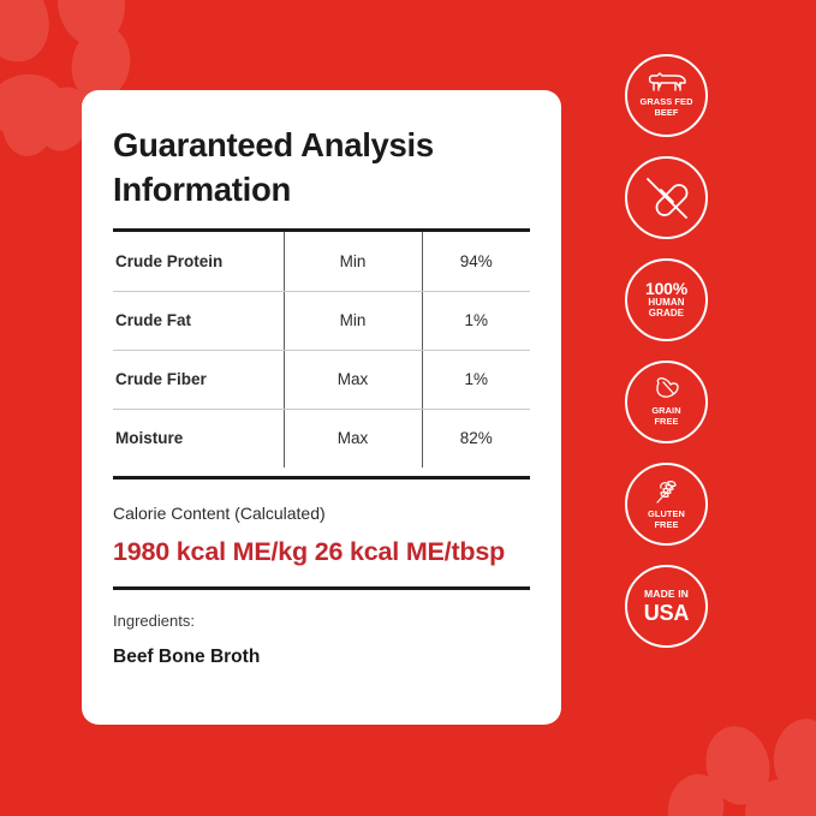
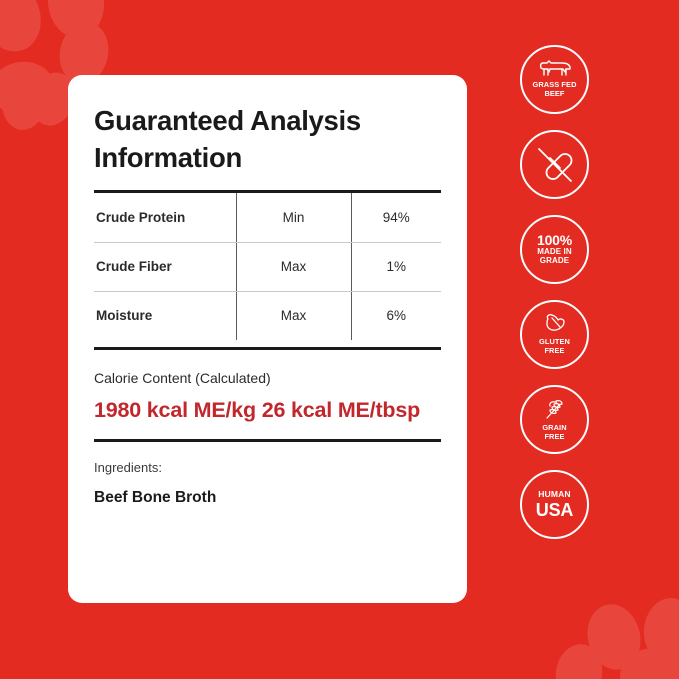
  Guaranteed Analysis
  Information
  Crude Protein	Min	94%
- Crude Fat	Min	1%
  Crude Fiber	Max	1%
- Moisture	Max	82%
+ Moisture	Max	6%
  Calorie Content (Calculated)
  1980 kcal ME/kg 26 kcal ME/tbsp
  Ingredients:
  Beef Bone Broth
  GRASS FED
  BEEF
  100%
- HUMAN
+ MADE IN
  GRADE
- GRAIN
+ GLUTEN
  FREE
- GLUTEN
+ GRAIN
  FREE
- MADE IN
+ HUMAN
  USA
